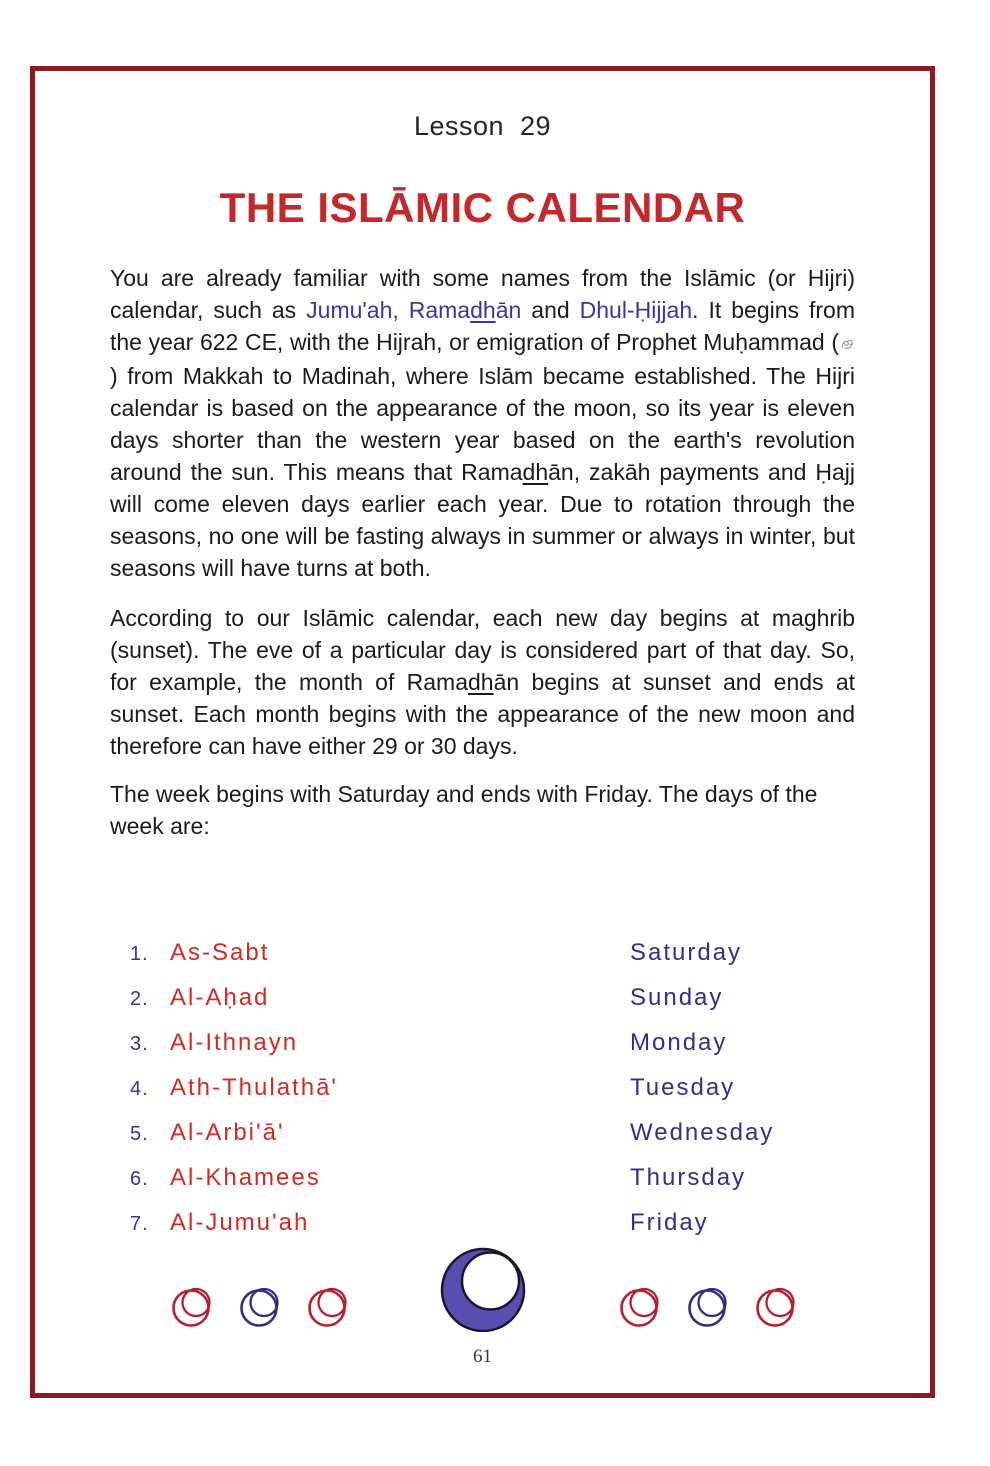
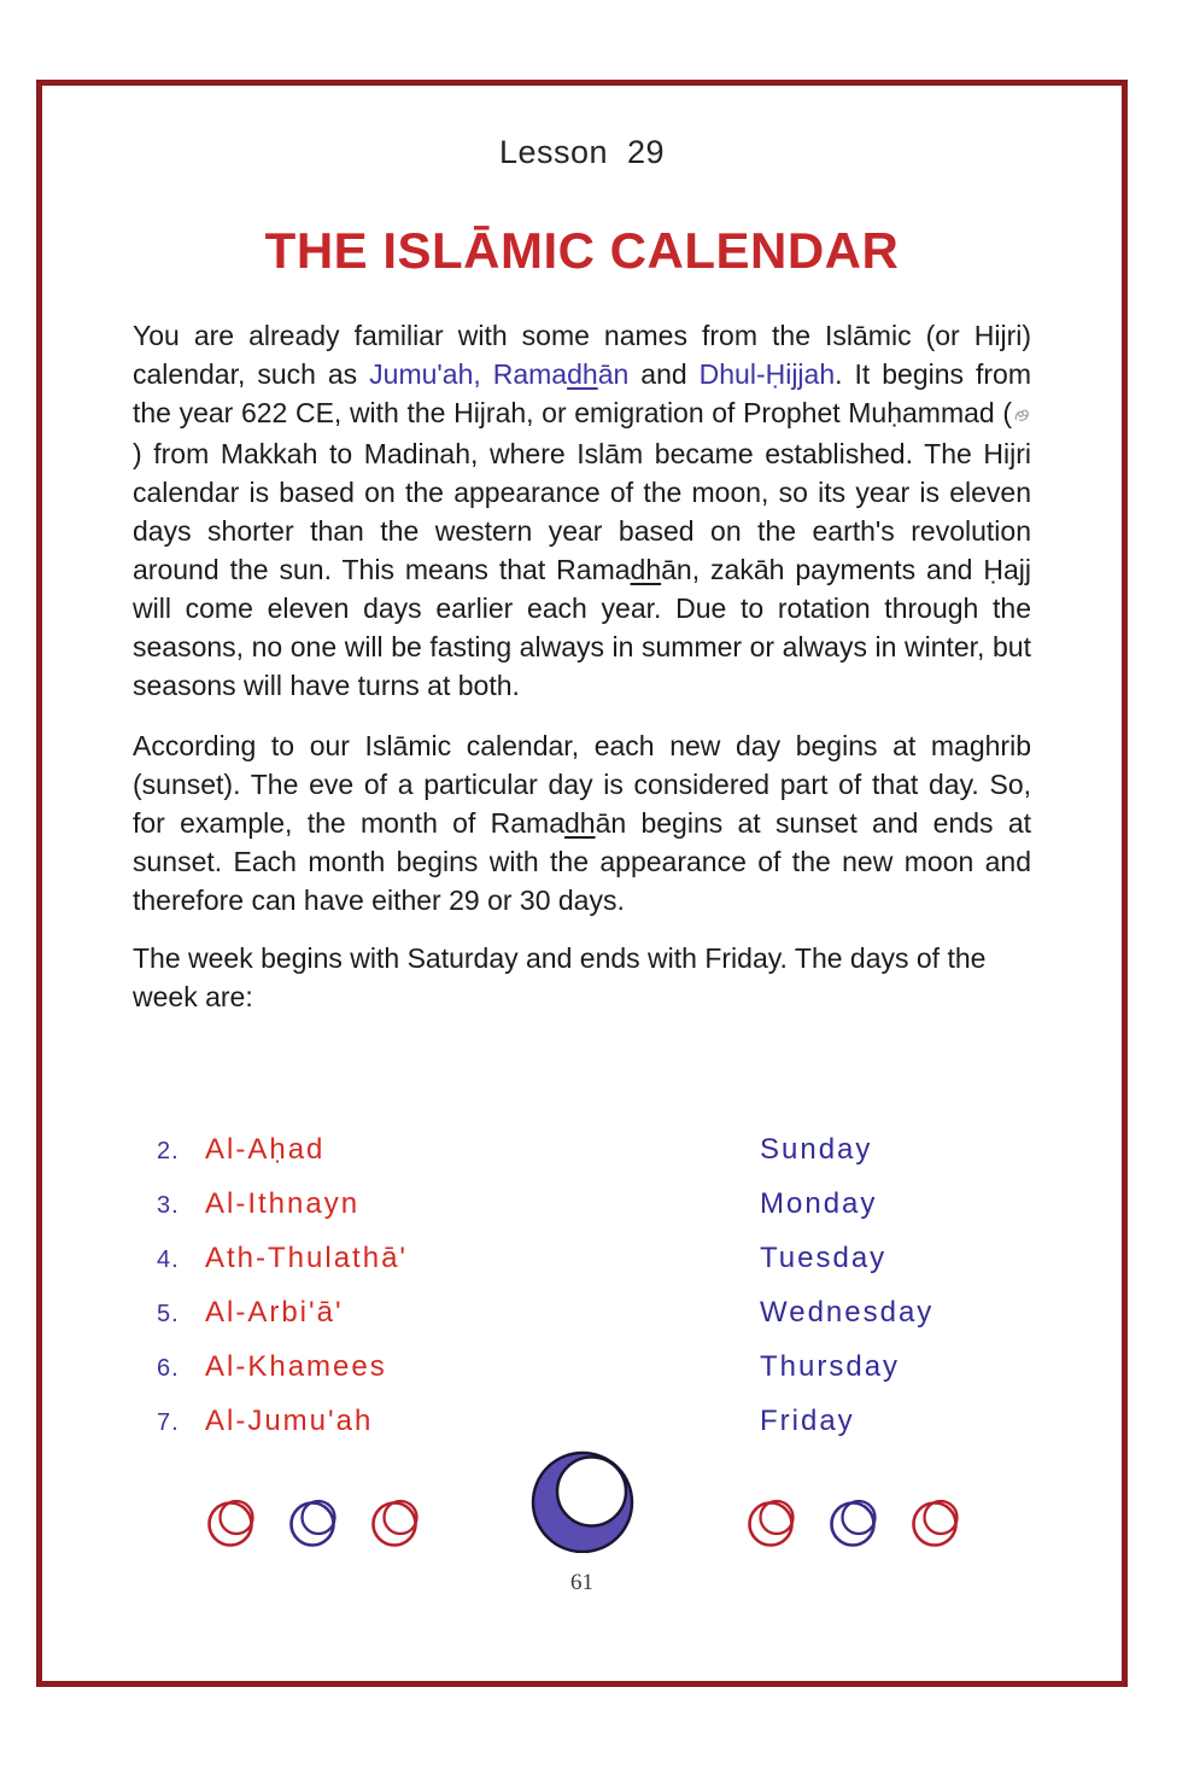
  Lesson 29
  THE ISLĀMIC CALENDAR
  You are already familiar with some names from the Islāmic (or Hijri) calendar, such as Jumu'ah, Ramadhān and Dhul-Ḥijjah. It begins from the year 622 CE, with the Hijrah, or emigration of Prophet Muḥammad () from Makkah to Madinah, where Islām became established. The Hijri calendar is based on the appearance of the moon, so its year is eleven days shorter than the western year based on the earth's revolution around the sun. This means that Ramadhān, zakāh payments and Ḥajj will come eleven days earlier each year. Due to rotation through the seasons, no one will be fasting always in summer or always in winter, but seasons will have turns at both.
  According to our Islāmic calendar, each new day begins at maghrib (sunset). The eve of a particular day is considered part of that day. So, for example, the month of Ramadhān begins at sunset and ends at sunset. Each month begins with the appearance of the new moon and therefore can have either 29 or 30 days.
  The week begins with Saturday and ends with Friday. The days of the week are:
- 1.
- As-Sabt
- Saturday
  2.
  Al-Aḥad
  Sunday
  3.
  Al-Ithnayn
  Monday
  4.
  Ath-Thulathā'
  Tuesday
  5.
  Al-Arbi'ā'
  Wednesday
  6.
  Al-Khamees
  Thursday
  7.
  Al-Jumu'ah
  Friday
  61
